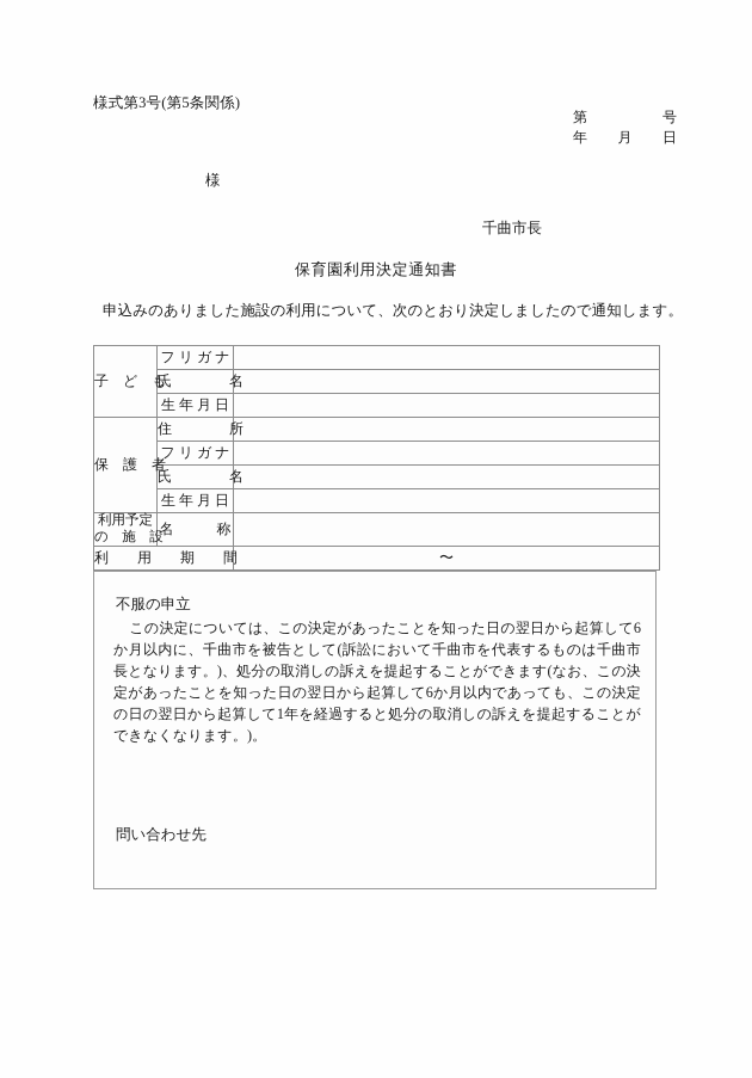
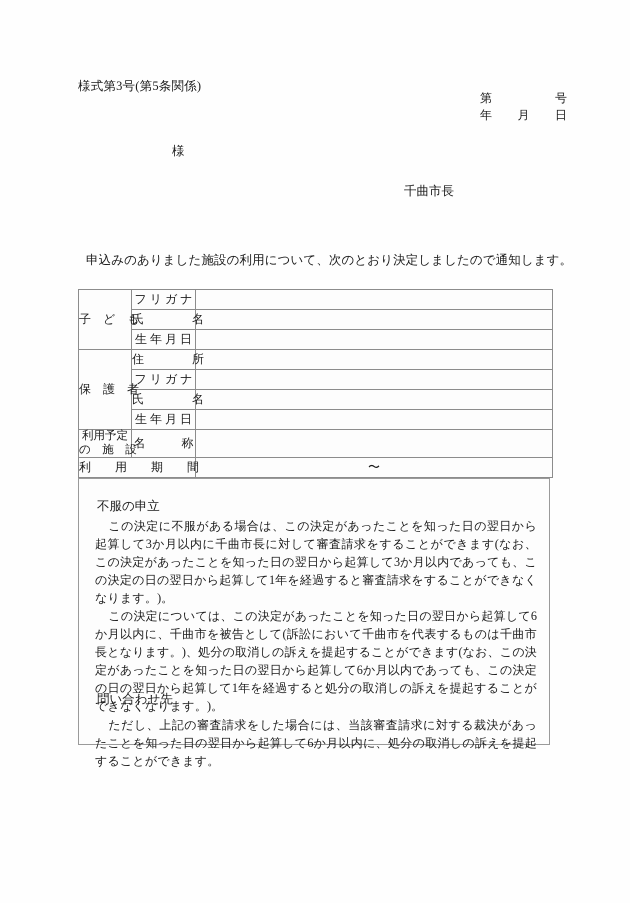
  様式第3号(第5条関係)
  第 号
  年 月 日
  様
  千曲市長
- 保育園利用決定通知書
  申込みのありました施設の利用について、次のとおり決定しましたので通知します。
  子 ど	フ リ ガ ナ
  氏 名
  生 年 月 日
  保 護 者	住 所
  フ リ ガ ナ
  氏 名
  生 年 月 日
  利用予定 の 施 設	名 称
  利 用 期 間	〜
  不服の申立
+ この決定に不服がある場合は、この決定があったことを知った日の翌日から起算して3か月以内に千曲市長に対して審査請求をすることができます(なお、この決定があったことを知った日の翌日から起算して3か月以内であっても、この決定の日の翌日から起算して1年を経過すると審査請求をすることができなくなります。)。
  この決定については、この決定があったことを知った日の翌日から起算して6か月以内に、千曲市を被告として(訴訟において千曲市を代表するものは千曲市長となります。)、処分の取消しの訴えを提起することができます(なお、この決定があったことを知った日の翌日から起算して6か月以内であっても、この決定の日の翌日から起算して1年を経過すると処分の取消しの訴えを提起することができなくなります。)。
+ ただし、上記の審査請求をした場合には、当該審査請求に対する裁決があったことを知った日の翌日から起算して6か月以内に、処分の取消しの訴えを提起することができます。
  問い合わせ先
